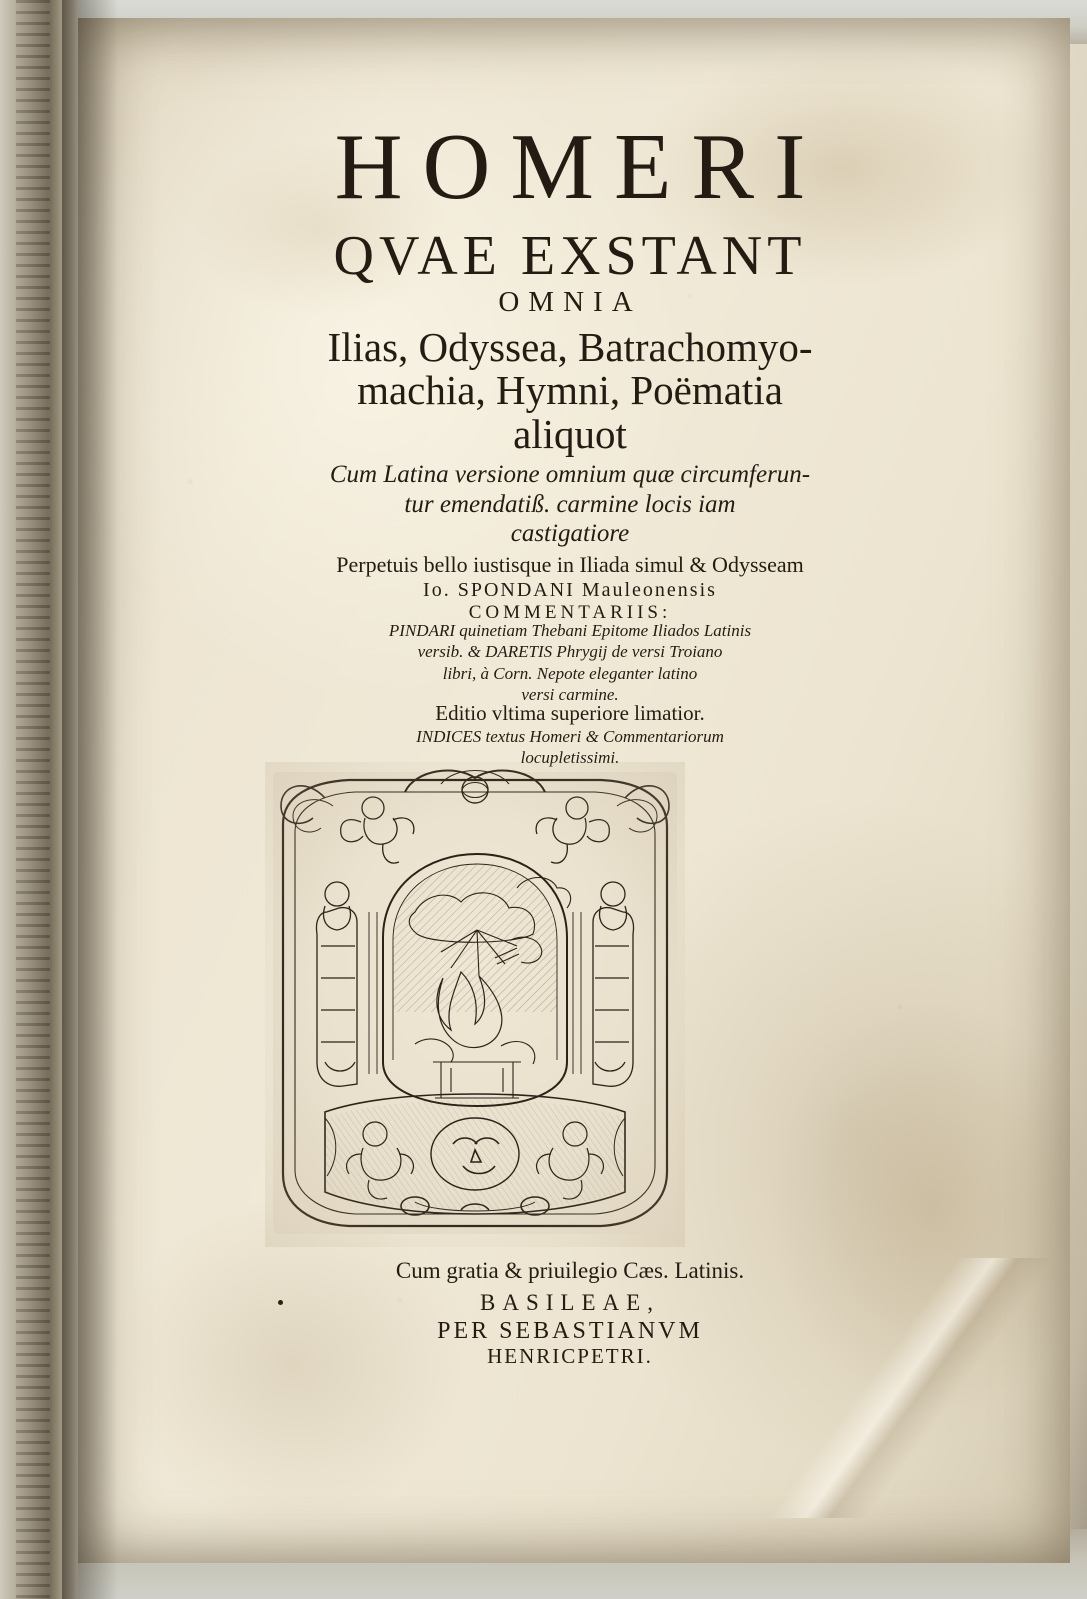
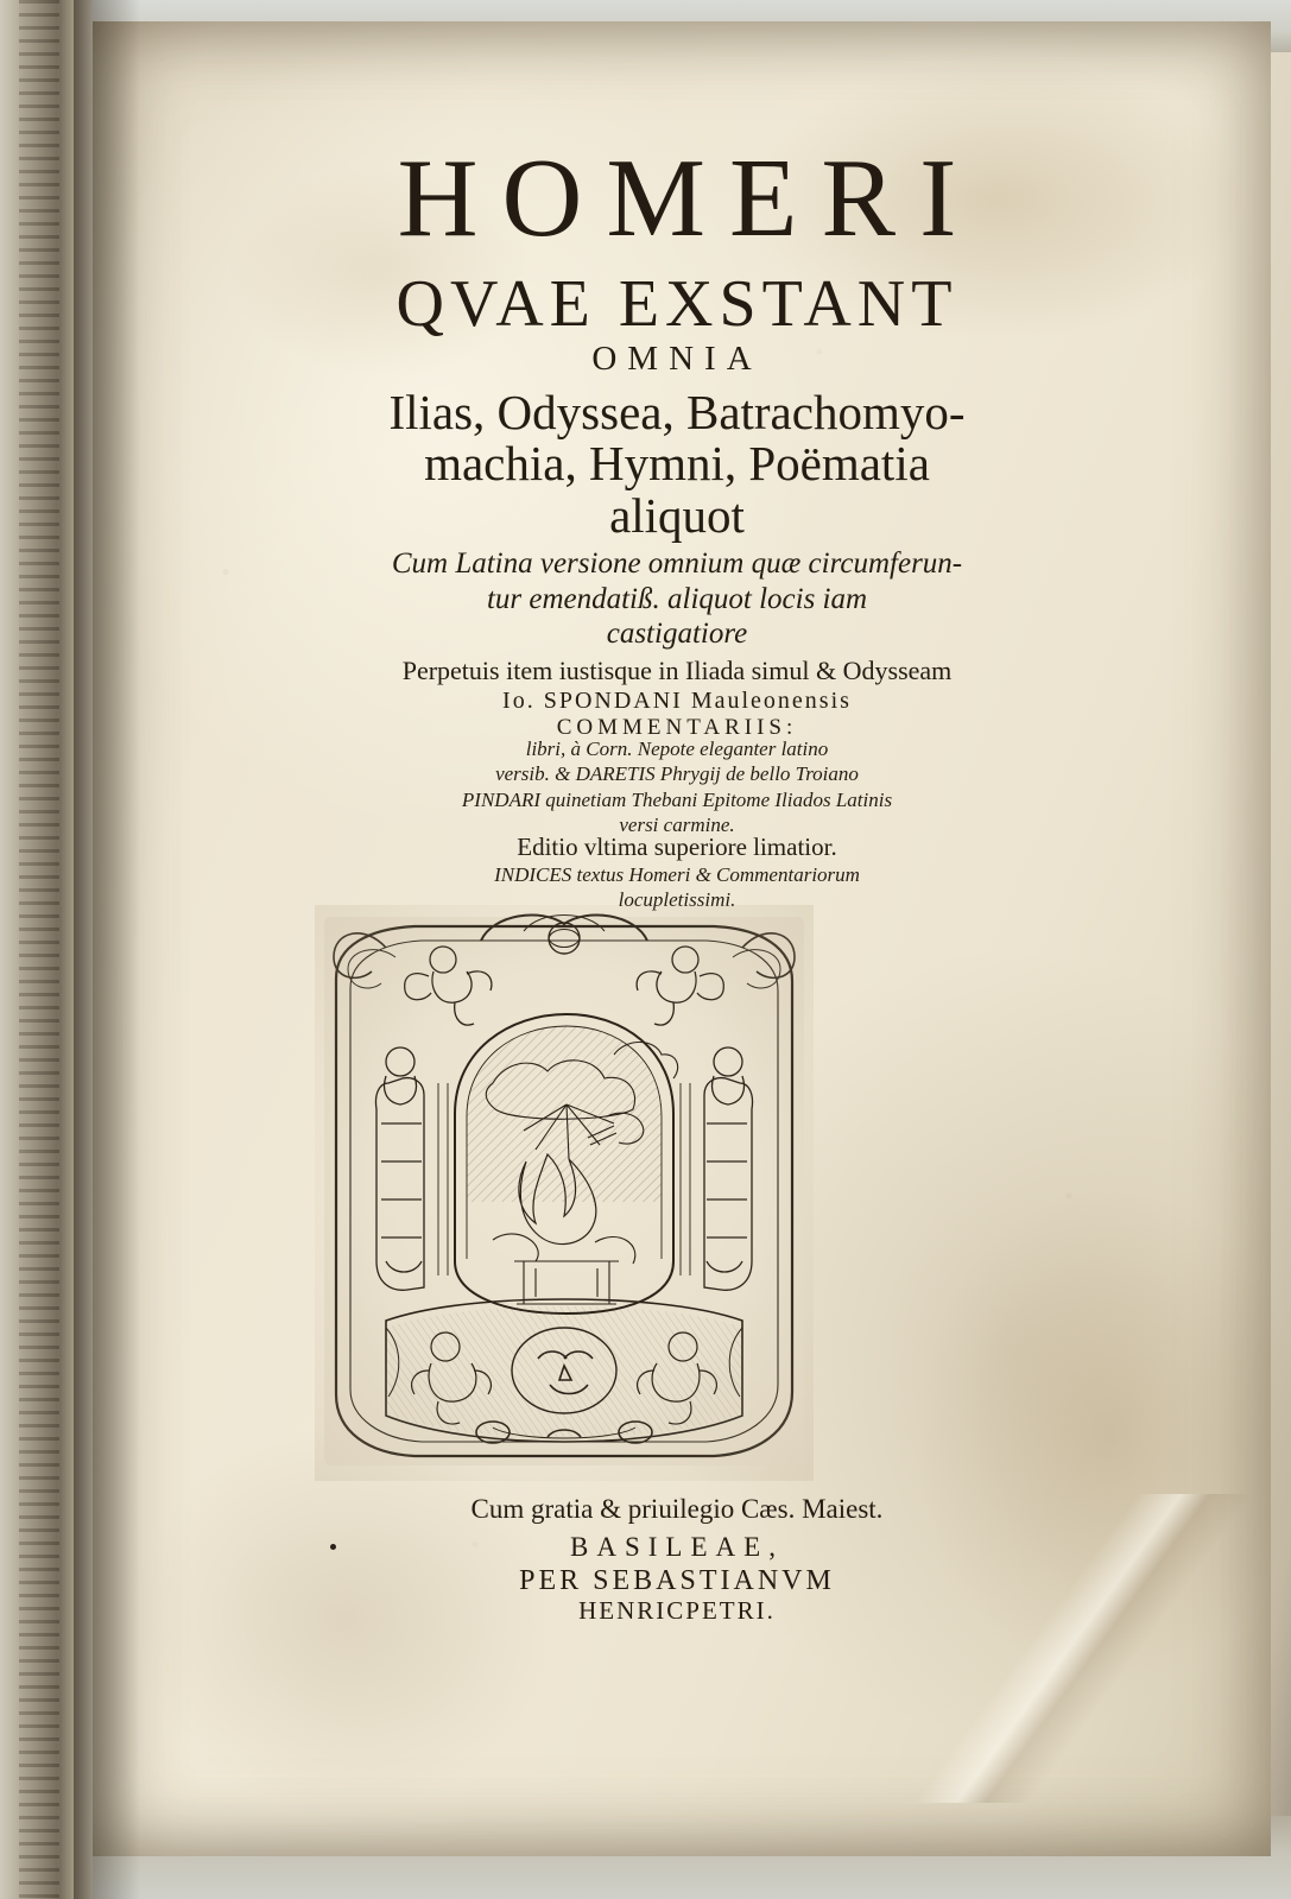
  HOMERI
  QVAE EXSTANT
  OMNIA
  Ilias, Odyssea, Batrachomyo-
  machia, Hymni, Poëmatia
  aliquot
  Cum Latina versione omnium quæ circumferun-
- tur emendatiß. carmine locis iam
+ tur emendatiß. aliquot locis iam
  castigatiore
- Perpetuis bello iustisque in Iliada simul & Odysseam
+ Perpetuis item iustisque in Iliada simul & Odysseam
  Io. SPONDANI Mauleonensis
  COMMENTARIIS:
- PINDARI quinetiam Thebani Epitome Iliados Latinis
+ libri, à Corn. Nepote eleganter latino
- versib. & DARETIS Phrygij de versi Troiano
+ versib. & DARETIS Phrygij de bello Troiano
- libri, à Corn. Nepote eleganter latino
+ PINDARI quinetiam Thebani Epitome Iliados Latinis
  versi carmine.
  Editio vltima superiore limatior.
  INDICES textus Homeri & Commentariorum
  locupletissimi.
- Cum gratia & priuilegio Cæs. Latinis.
+ Cum gratia & priuilegio Cæs. Maiest.
  BASILEAE,
  PER SEBASTIANVM
  HENRICPETRI.
